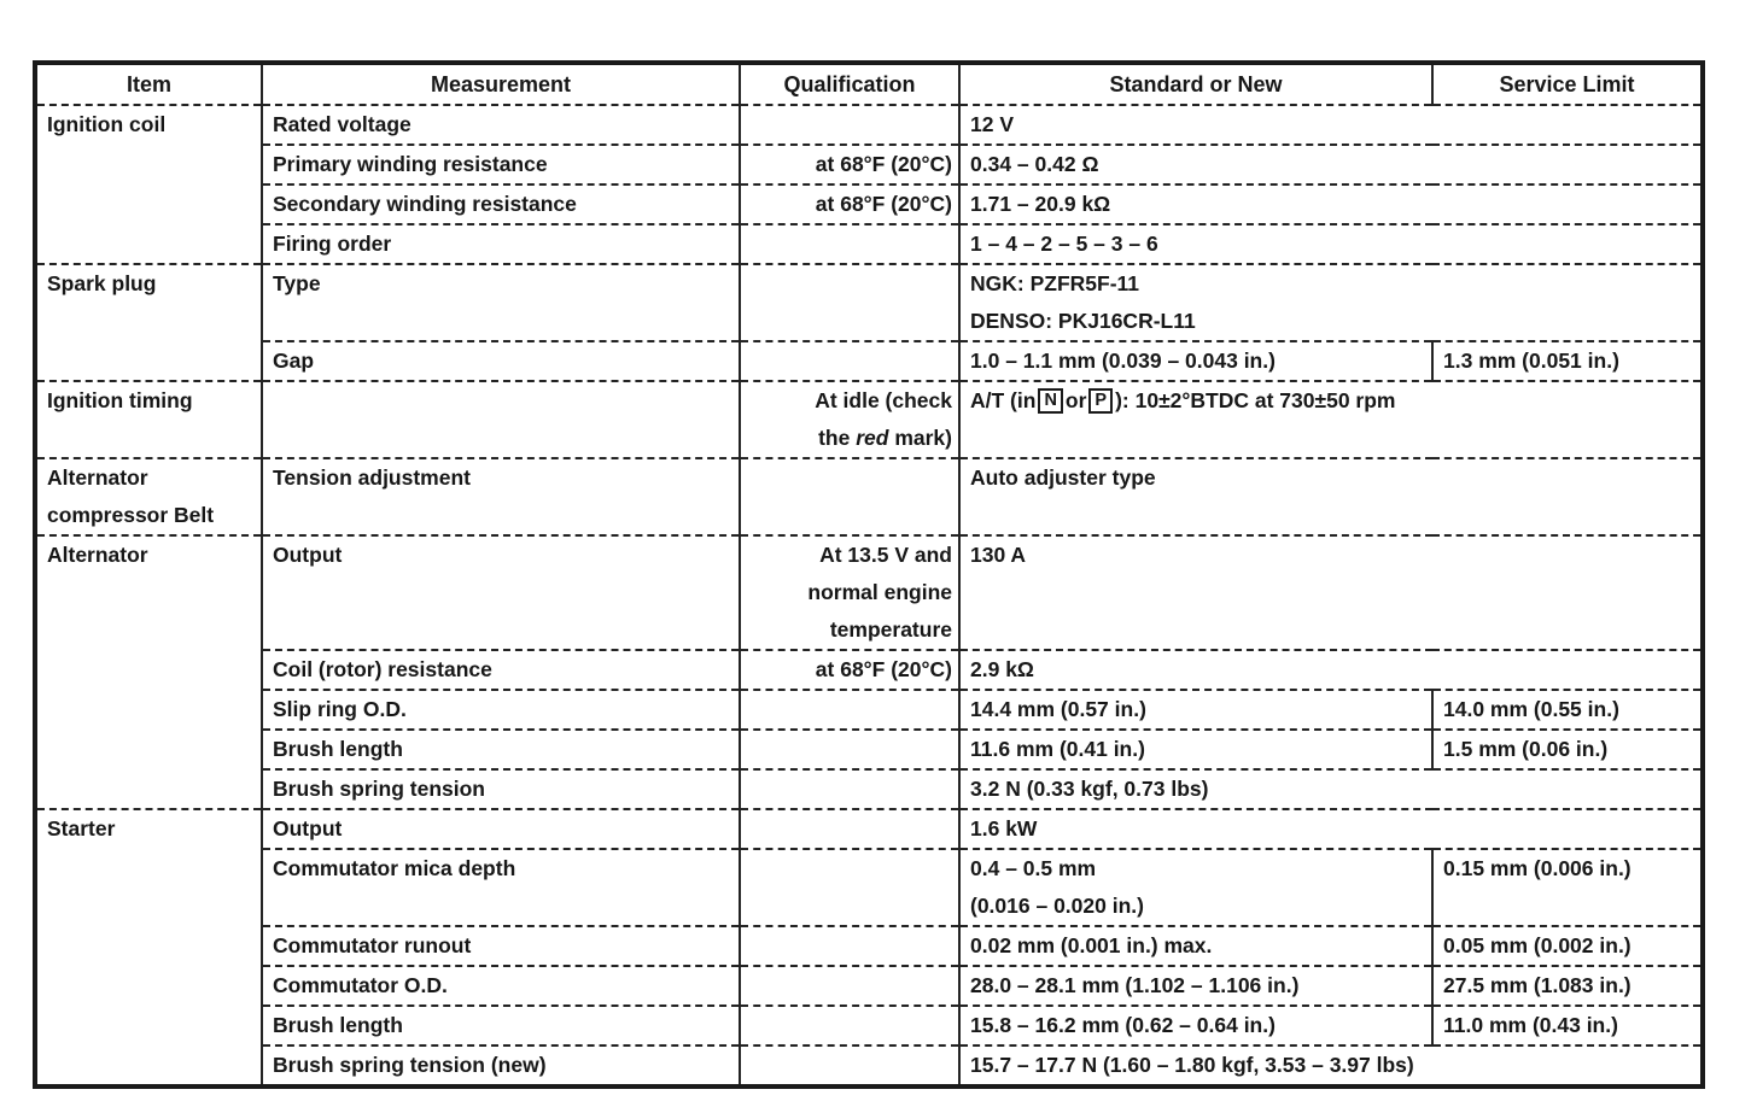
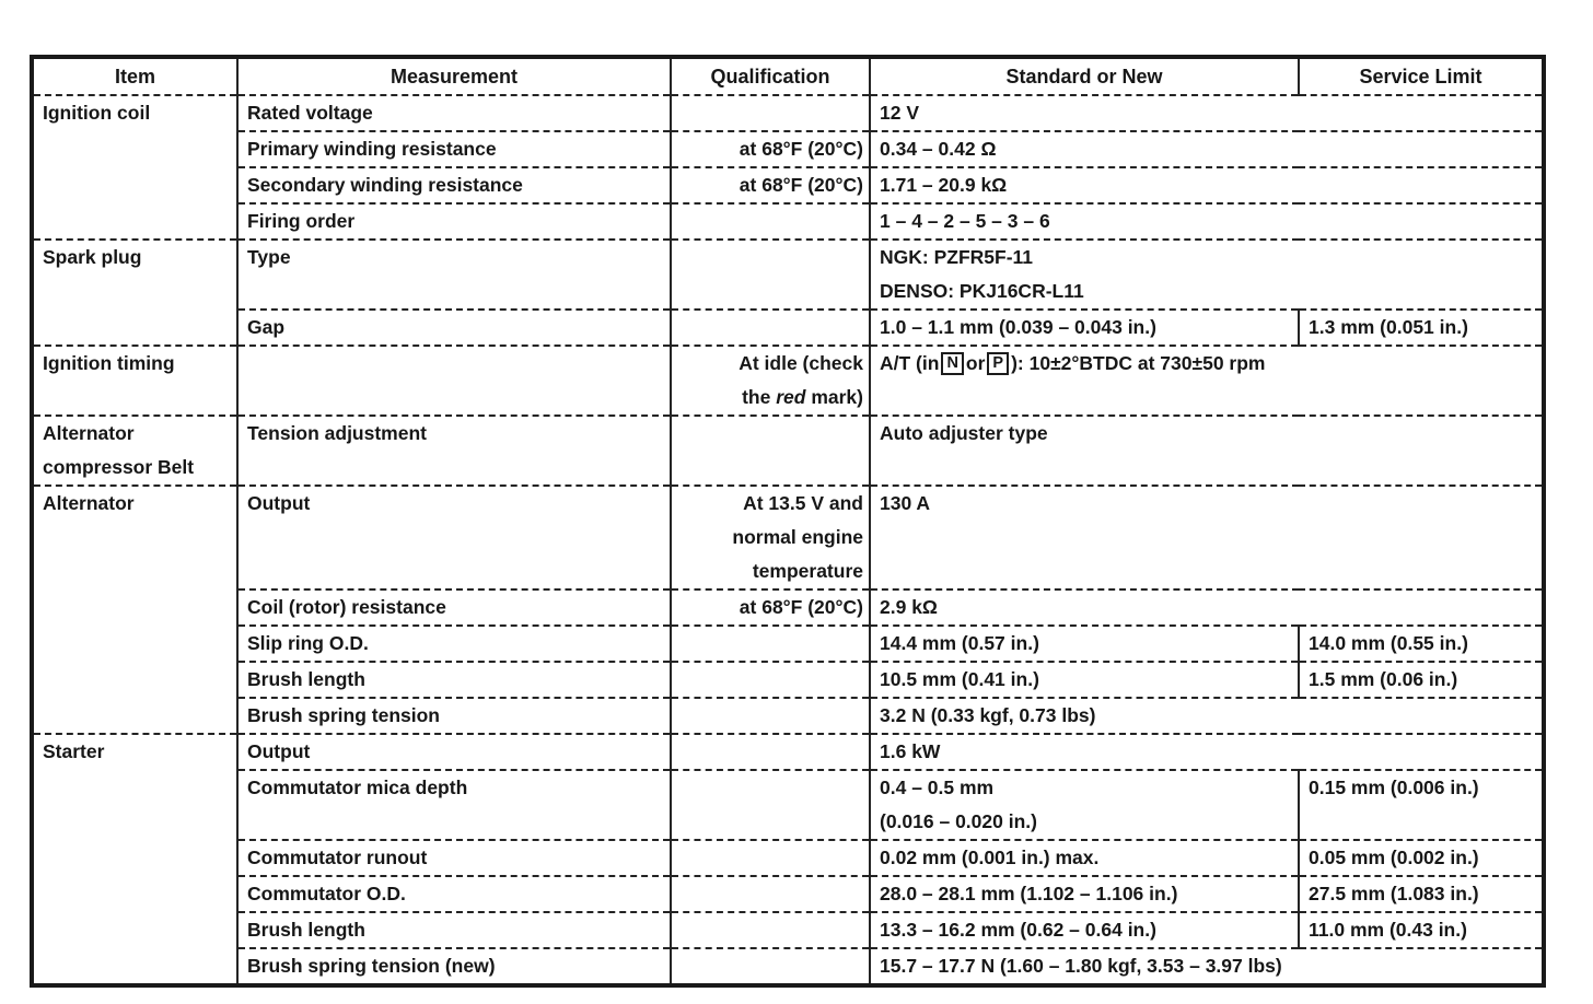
  Item	Measurement	Qualification	Standard or New	Service Limit
  Ignition coil	Rated voltage		12 V
  Primary winding resistance	at 68°F (20°C)	0.34 – 0.42 Ω
  Secondary winding resistance	at 68°F (20°C)	1.71 – 20.9 kΩ
  Firing order		1 – 4 – 2 – 5 – 3 – 6
  Spark plug	Type		NGK: PZFR5F-11 DENSO: PKJ16CR-L11
  Gap		1.0 – 1.1 mm (0.039 – 0.043 in.)	1.3 mm (0.051 in.)
  Ignition timing		At idle (check the red mark)	A/T (in N or P ): 10±2°BTDC at 730±50 rpm
  Alternator compressor Belt	Tension adjustment		Auto adjuster type
  Alternator	Output	At 13.5 V and normal engine temperature	130 A
  Coil (rotor) resistance	at 68°F (20°C)	2.9 kΩ
  Slip ring O.D.		14.4 mm (0.57 in.)	14.0 mm (0.55 in.)
- Brush length		11.6 mm (0.41 in.)	1.5 mm (0.06 in.)
+ Brush length		10.5 mm (0.41 in.)	1.5 mm (0.06 in.)
  Brush spring tension		3.2 N (0.33 kgf, 0.73 lbs)
  Starter	Output		1.6 kW
  Commutator mica depth		0.4 – 0.5 mm (0.016 – 0.020 in.)	0.15 mm (0.006 in.)
  Commutator runout		0.02 mm (0.001 in.) max.	0.05 mm (0.002 in.)
  Commutator O.D.		28.0 – 28.1 mm (1.102 – 1.106 in.)	27.5 mm (1.083 in.)
- Brush length		15.8 – 16.2 mm (0.62 – 0.64 in.)	11.0 mm (0.43 in.)
+ Brush length		13.3 – 16.2 mm (0.62 – 0.64 in.)	11.0 mm (0.43 in.)
  Brush spring tension (new)		15.7 – 17.7 N (1.60 – 1.80 kgf, 3.53 – 3.97 lbs)
